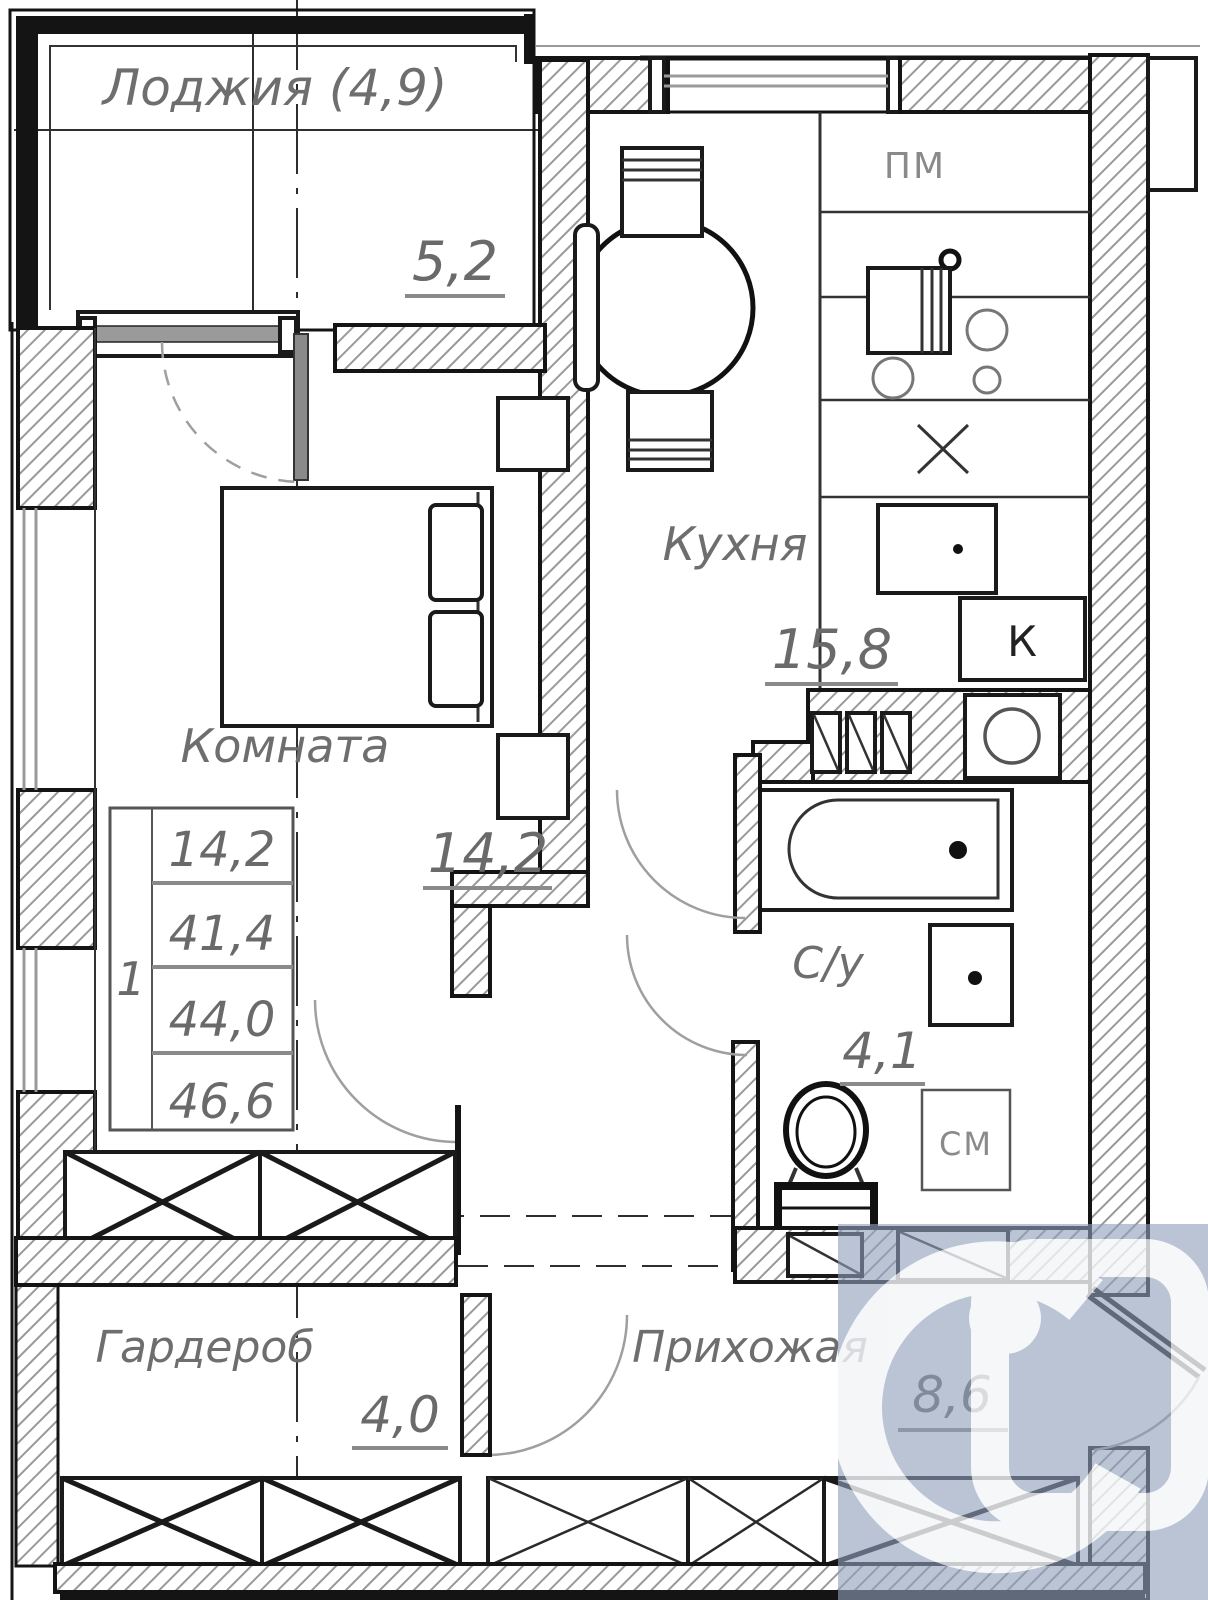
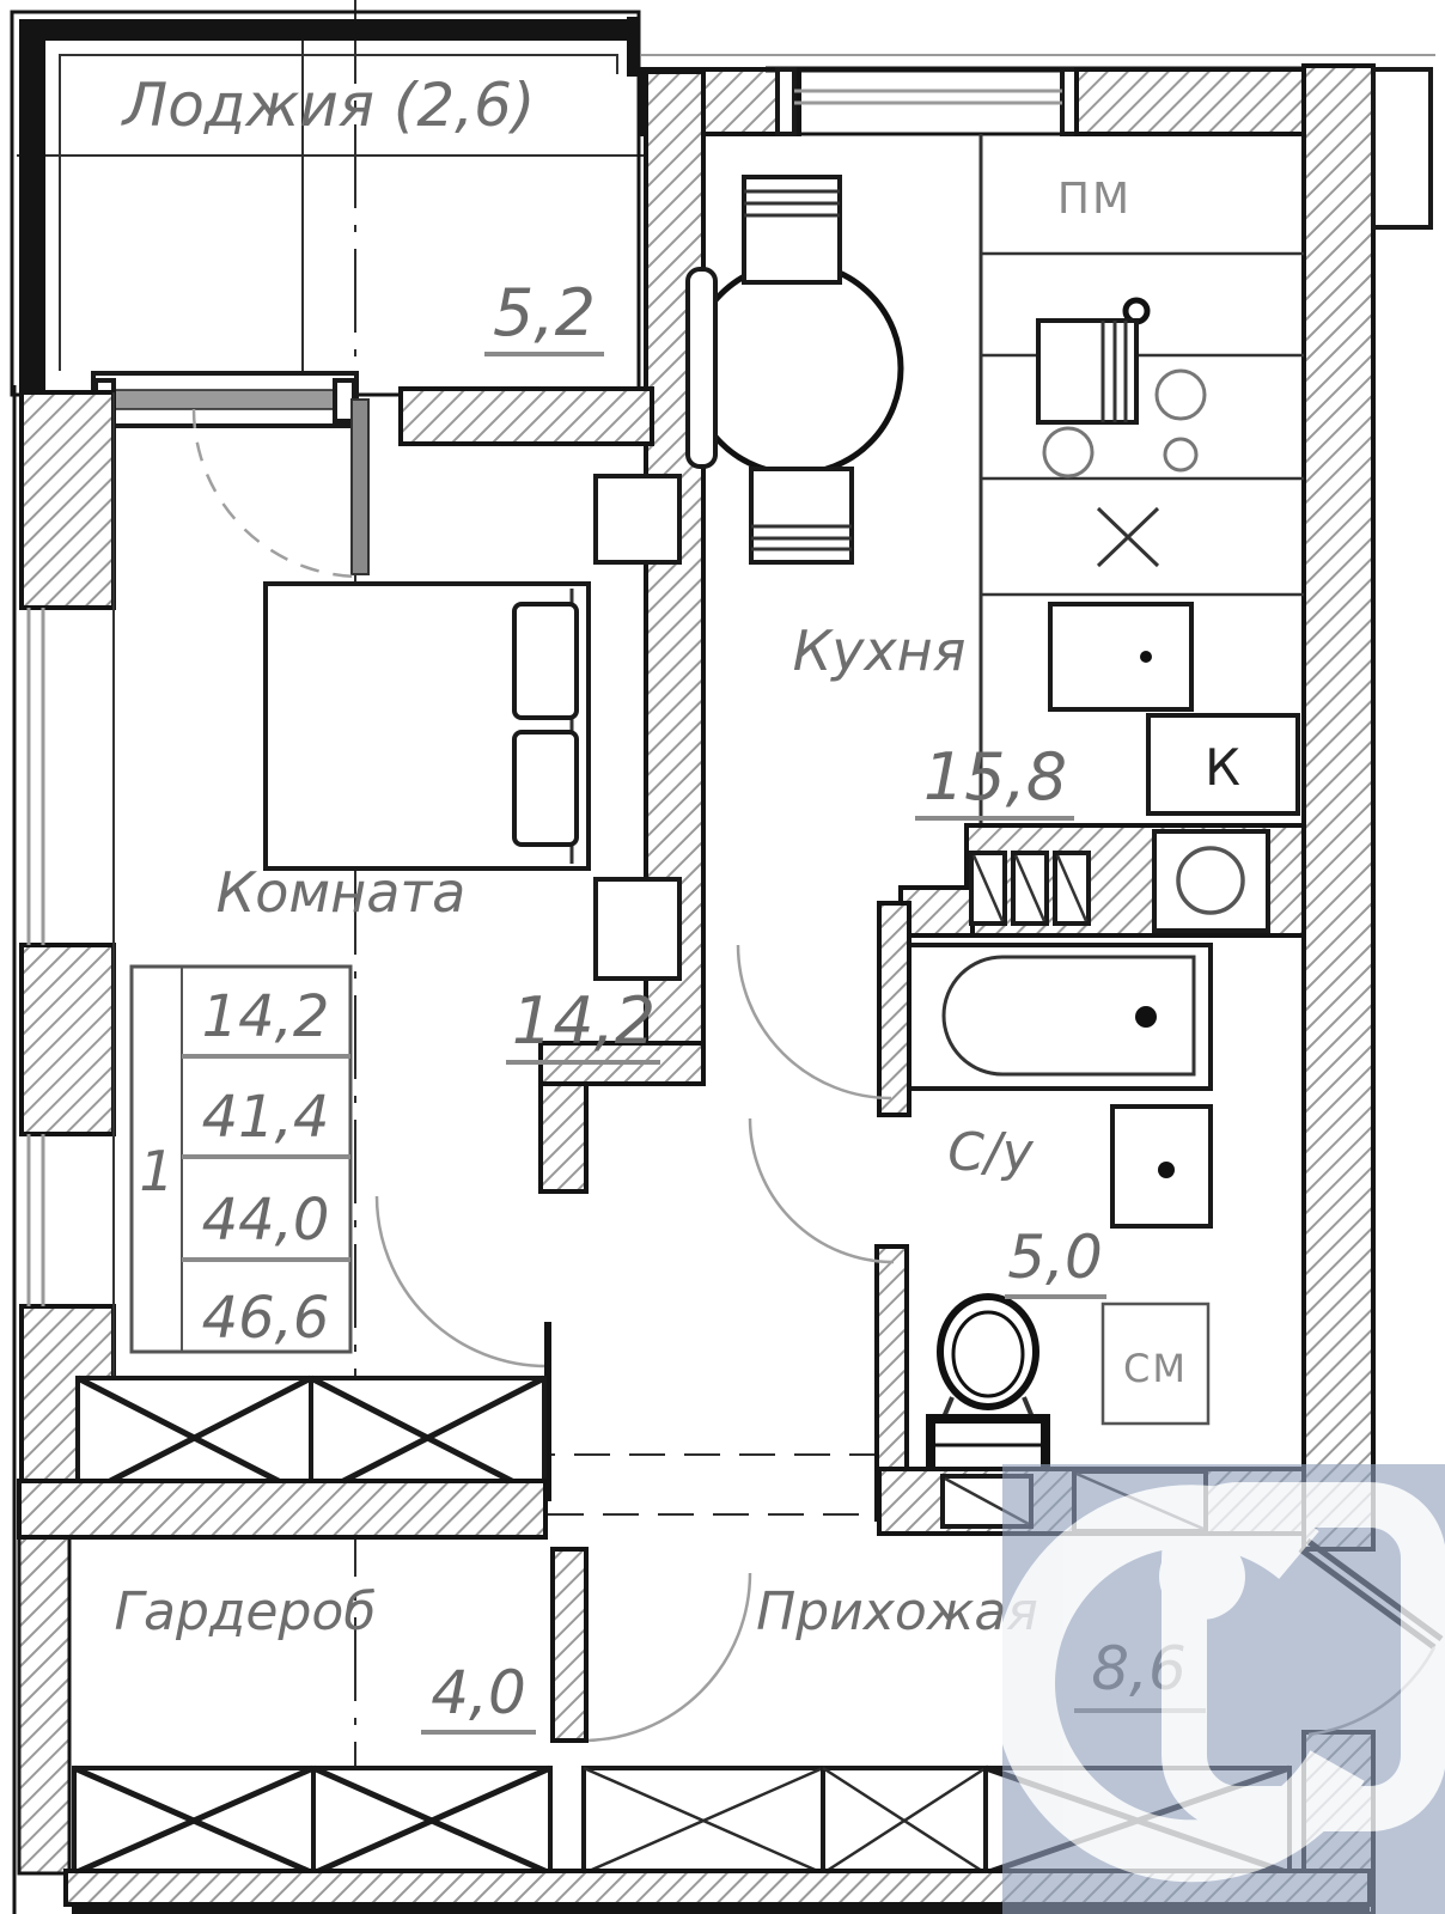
  ПМ
  К
  СМ
- Лоджия (4,9)
+ Лоджия (2,6)
  5,2
  Кухня
  15,8
  Комната
  14,2
  С/у
- 4,1
+ 5,0
  Гардероб
  4,0
  Прихожая
  8,6
  1
  14,2
  41,4
  44,0
  46,6
